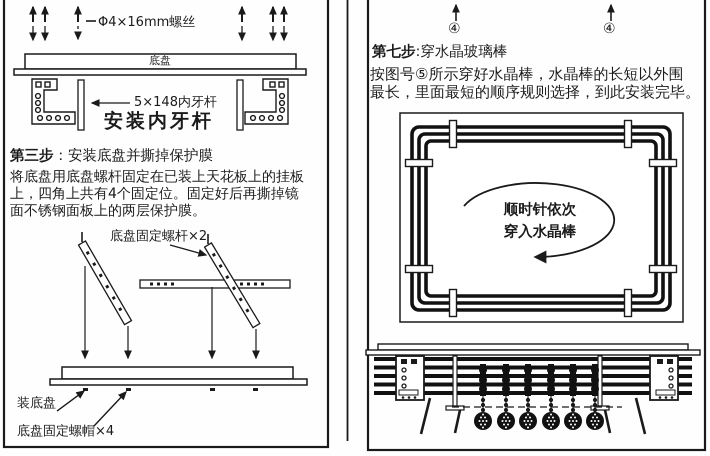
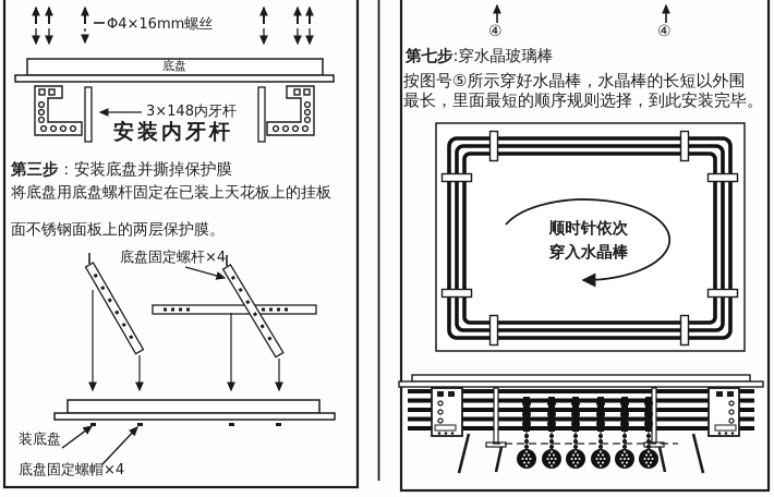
  Φ4×16mm螺丝
  底盘
- 5×148内牙杆
+ 3×148内牙杆
  安装内牙杆
  第三步：安装底盘并撕掉保护膜
  将底盘用底盘螺杆固定在已装上天花板上的挂板
- 上，四角上共有4个固定位。固定好后再撕掉镜
  面不锈钢面板上的两层保护膜。
- 底盘固定螺杆×2
+ 底盘固定螺杆×4
  装底盘
  底盘固定螺帽×4
  ④
  ④
  第七步:穿水晶玻璃棒
  按图号⑤所示穿好水晶棒，水晶棒的长短以外围
  最长，里面最短的顺序规则选择，到此安装完毕。
  顺时针依次
  穿入水晶棒
